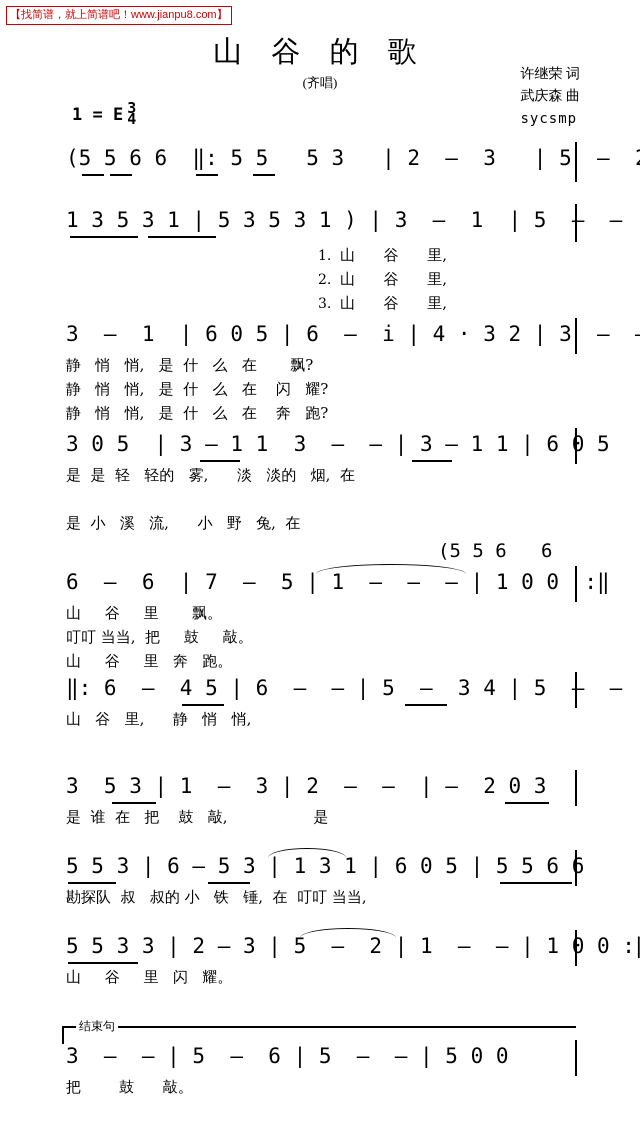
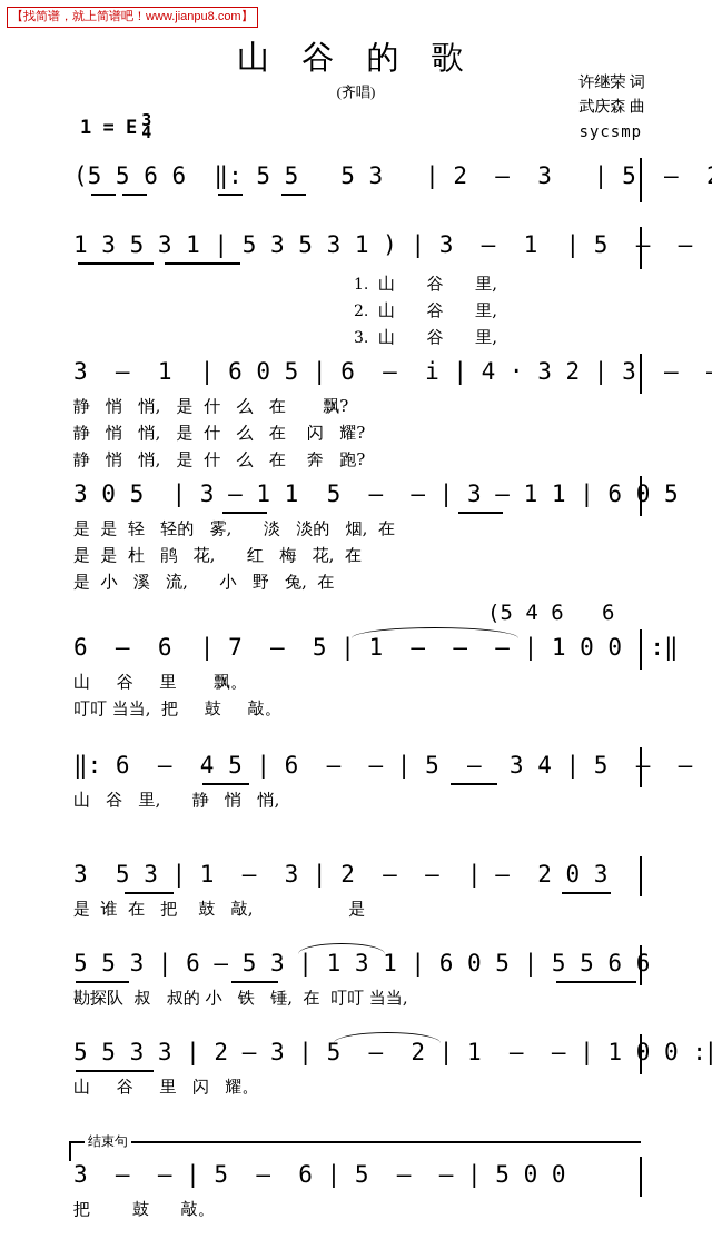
  【找简谱，就上简谱吧！www.jianpu8.com】
  山 谷 的 歌
  (齐唱)
  许继荣 词
  武庆森 曲
  sycsmp
  1 = E
  3
  4
  (5 5 6 6 ‖: 5 5 5 3 | 2 — 3 | 5 —
  1 3 5 3 1 | 5 3 5 3 1 ) | 3 — 1 | 5 — —
  1.
  山 谷 里,
  2.
  山 谷 里,
  3.
  山 谷 里,
  3 — 1 | 6 0 5 | 6 — i | 4 · 3 2 | 3 —
  静 悄 悄, 是 什 么 在 飘?
  静 悄 悄, 是 什 么 在 闪 耀?
  静 悄 悄, 是 什 么 在 奔 跑?
- 3 0 5 | 3 — 1 1 3 — — | 3 — 1 1 | 6 0 5
+ 3 0 5 | 3 — 1 1 5 — — | 3 — 1 1 | 6 0 5
  是 是 轻 轻的 雾, 淡 淡的 烟, 在
+ 是 是 杜 鹃 花, 红 梅 花, 在
  是 小 溪 流, 小 野 兔, 在
- (5 5 6 6
+ (5 4 6 6
  6 — 6 | 7 — 5 | 1 — — — | 1 0 0 :‖
  山 谷 里 飘。
  叮叮 当当, 把 鼓 敲。
- 山 谷 里 奔 跑。
  ‖: 6 — 4 5 | 6 — — | 5 — 3 4 | 5 — —
  山 谷 里, 静 悄 悄,
  3 5 3 | 1 — 3 | 2 — — | — 2 0 3
  是 谁 在 把 鼓 敲, 是
  5 5 3 | 6 — 5 3 | 1 3 1 | 6 0 5 | 5 5 6 6
  勘探队 叔 叔的 小 铁 锤, 在 叮叮 当当,
  5 5 3 3 | 2 — 3 | 5 — 2 | 1 — — | 1 0 0 :
  山 谷 里 闪 耀。
  结束句
  3 — — | 5 — 6 | 5 — — | 5 0 0
  把 鼓 敲。
